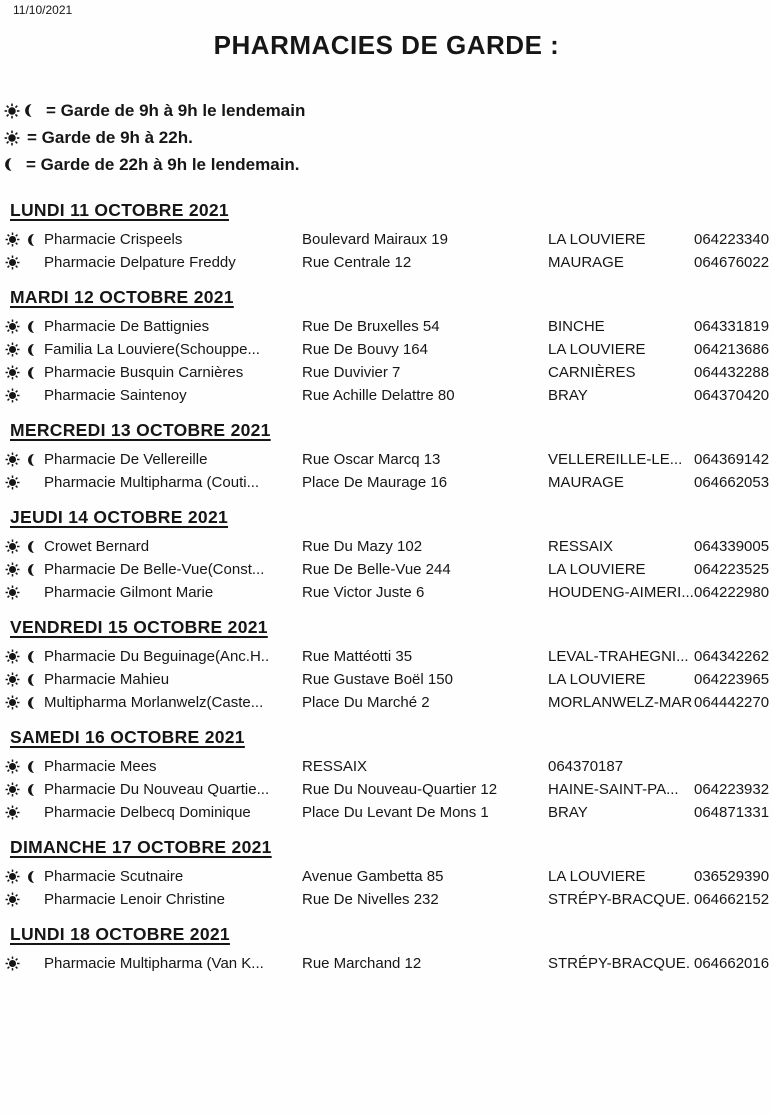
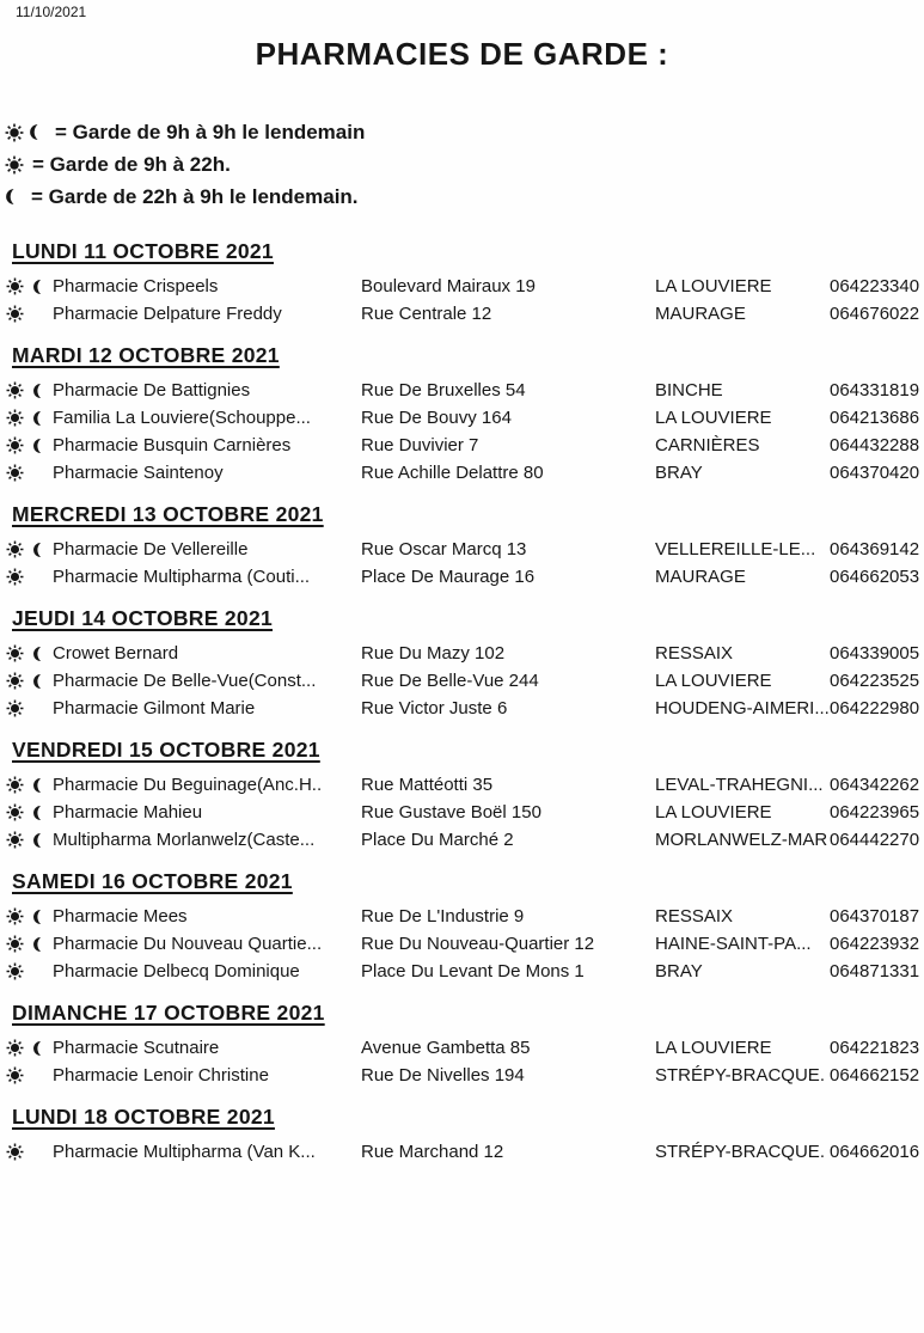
  11/10/2021
  PHARMACIES DE GARDE :
  = Garde de 9h à 9h le lendemain
  = Garde de 9h à 22h.
  = Garde de 22h à 9h le lendemain.
  LUNDI 11 OCTOBRE 2021
  Pharmacie Crispeels
  Boulevard Mairaux 19
  LA LOUVIERE
  064223340
  Pharmacie Delpature Freddy
  Rue Centrale 12
  MAURAGE
  064676022
  MARDI 12 OCTOBRE 2021
  Pharmacie De Battignies
  Rue De Bruxelles 54
  BINCHE
  064331819
  Familia La Louviere(Schouppe...
  Rue De Bouvy 164
  LA LOUVIERE
  064213686
  Pharmacie Busquin Carnières
  Rue Duvivier 7
  CARNIÈRES
  064432288
  Pharmacie Saintenoy
  Rue Achille Delattre 80
  BRAY
  064370420
  MERCREDI 13 OCTOBRE 2021
  Pharmacie De Vellereille
  Rue Oscar Marcq 13
  VELLEREILLE-LE...
  064369142
  Pharmacie Multipharma (Couti...
  Place De Maurage 16
  MAURAGE
  064662053
  JEUDI 14 OCTOBRE 2021
  Crowet Bernard
  Rue Du Mazy 102
  RESSAIX
  064339005
  Pharmacie De Belle-Vue(Const...
  Rue De Belle-Vue 244
  LA LOUVIERE
  064223525
  Pharmacie Gilmont Marie
  Rue Victor Juste 6
  HOUDENG-AIMERI...
  064222980
  VENDREDI 15 OCTOBRE 2021
  Pharmacie Du Beguinage(Anc.H..
  Rue Mattéotti 35
  LEVAL-TRAHEGNI...
  064342262
  Pharmacie Mahieu
  Rue Gustave Boël 150
  LA LOUVIERE
  064223965
  Multipharma Morlanwelz(Caste...
  Place Du Marché 2
  MORLANWELZ-MAR
  064442270
  SAMEDI 16 OCTOBRE 2021
  Pharmacie Mees
+ Rue De L'Industrie 9
  RESSAIX
  064370187
  Pharmacie Du Nouveau Quartie...
  Rue Du Nouveau-Quartier 12
  HAINE-SAINT-PA...
  064223932
  Pharmacie Delbecq Dominique
  Place Du Levant De Mons 1
  BRAY
  064871331
  DIMANCHE 17 OCTOBRE 2021
  Pharmacie Scutnaire
  Avenue Gambetta 85
  LA LOUVIERE
- 036529390
+ 064221823
  Pharmacie Lenoir Christine
- Rue De Nivelles 232
+ Rue De Nivelles 194
  STRÉPY-BRACQUE.
  064662152
  LUNDI 18 OCTOBRE 2021
  Pharmacie Multipharma (Van K...
  Rue Marchand 12
  STRÉPY-BRACQUE.
  064662016
